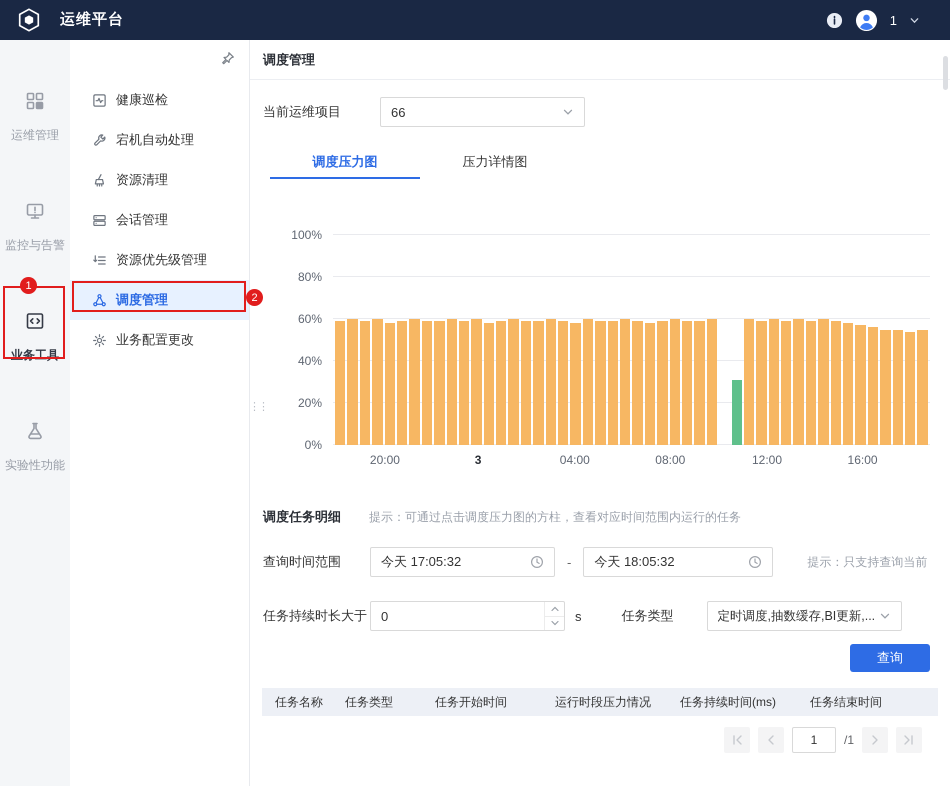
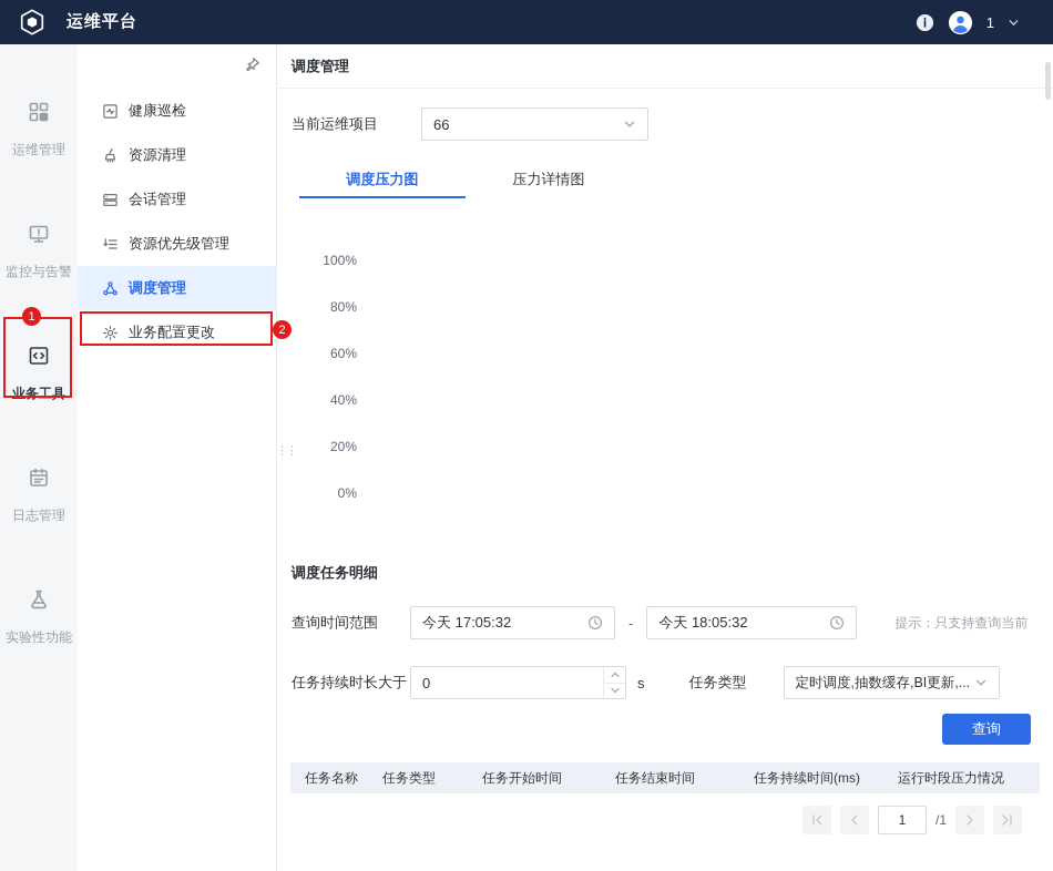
  运维平台
  1
  运维管理
  监控与告警
  业务工具
+ 日志管理
  实验性功能
  健康巡检
- 宕机自动处理
  资源清理
  会话管理
  资源优先级管理
  调度管理
  业务配置更改
  调度管理
  当前运维项目
  66
  调度压力图
  压力详情图
  0%
  20%
  40%
  60%
  80%
  100%
- 20:00
- 3
- 04:00
- 08:00
- 12:00
- 16:00
  调度任务明细
- 提示：可通过点击调度压力图的方柱，查看对应时间范围内运行的任务
  查询时间范围
  今天 17:05:32
  -
  今天 18:05:32
  提示：只支持查询当前
  任务持续时长大于
  0
  s
  任务类型
  定时调度,抽数缓存,BI更新,...
  查询
  任务名称
  任务类型
  任务开始时间
- 运行时段压力情况
+ 任务结束时间
  任务持续时间(ms)
- 任务结束时间
+ 运行时段压力情况
  1
  /1
  ⋮⋮
  1
  2
